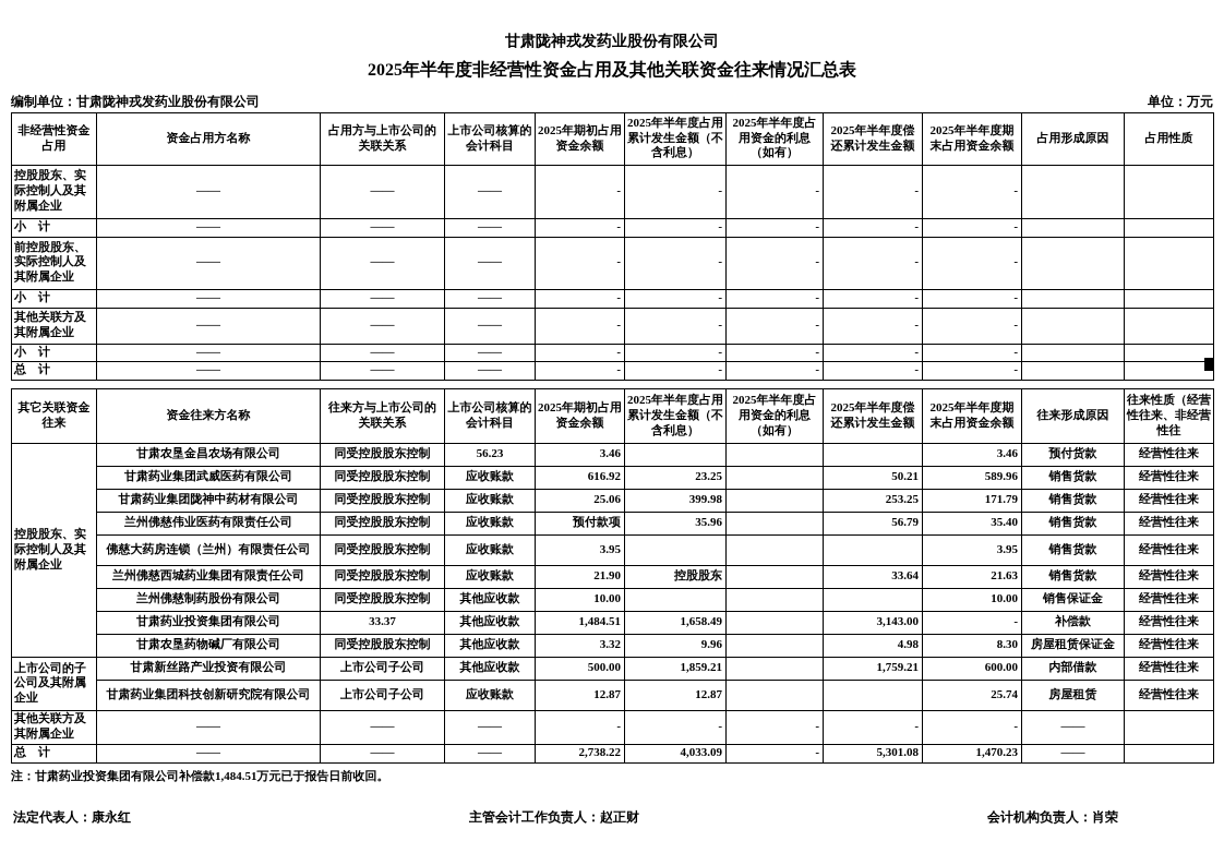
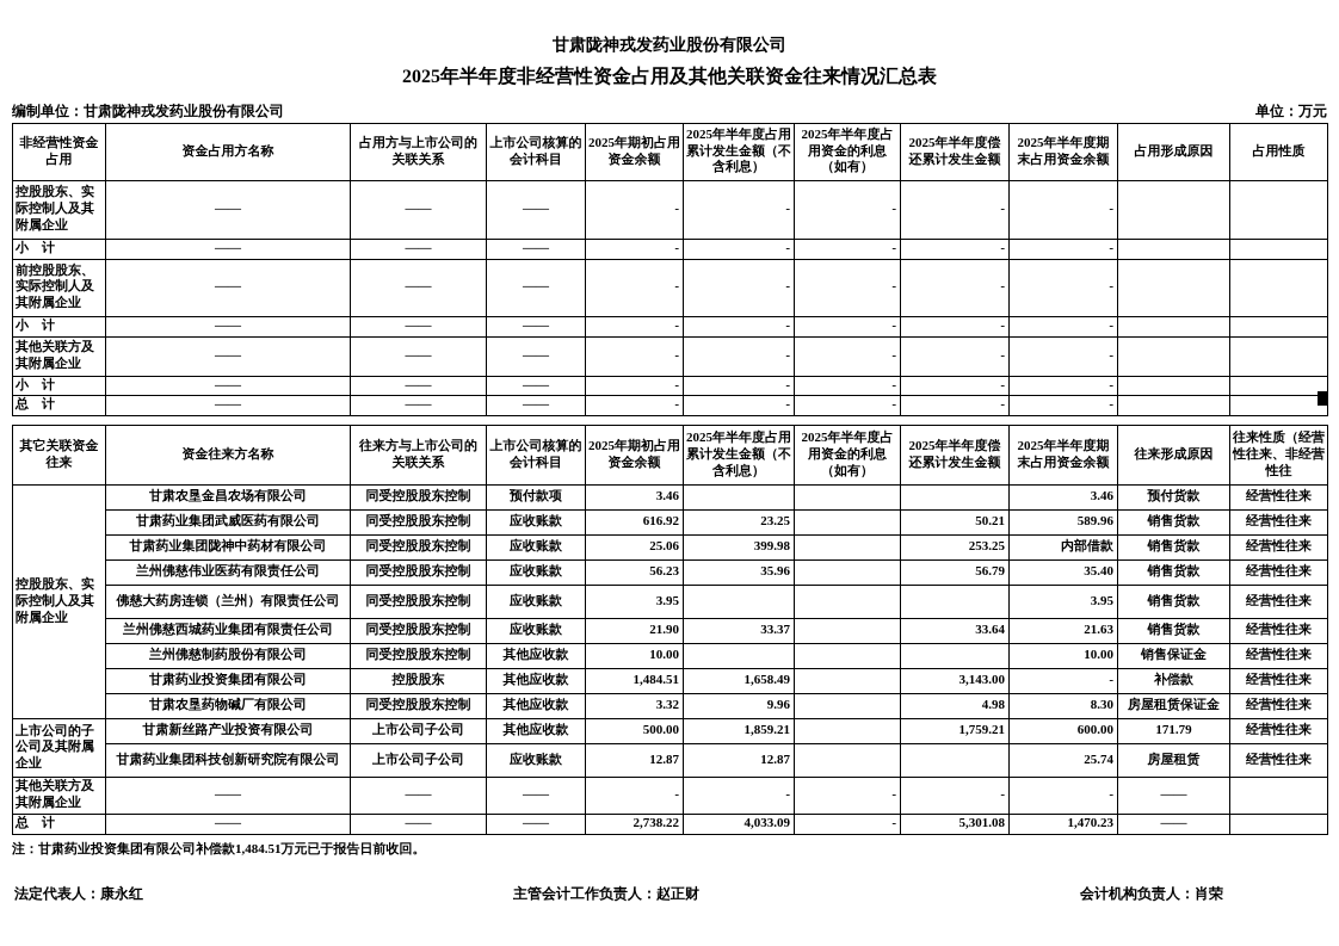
  甘肃陇神戎发药业股份有限公司
  2025年半年度非经营性资金占用及其他关联资金往来情况汇总表
  编制单位：甘肃陇神戎发药业股份有限公司
  单位：万元
  非经营性资金占用	资金占用方名称	占用方与上市公司的关联关系	上市公司核算的会计科目	2025年期初占用资金余额	2025年半年度占用累计发生金额（不含利息）	2025年半年度占用资金的利息（如有）	2025年半年度偿还累计发生金额	2025年半年度期末占用资金余额	占用形成原因	占用性质
  控股股东、实际控制人及其附属企业	——	——	——	-	-	-	-	-
  小 计	——	——	——	-	-	-	-	-
  前控股股东、实际控制人及其附属企业	——	——	——	-	-	-	-	-
  小 计	——	——	——	-	-	-	-	-
  其他关联方及其附属企业	——	——	——	-	-	-	-	-
  小 计	——	——	——	-	-	-	-	-
  总 计	——	——	——	-	-	-	-	-
  其它关联资金往来	资金往来方名称	往来方与上市公司的关联关系	上市公司核算的会计科目	2025年期初占用资金余额	2025年半年度占用累计发生金额（不含利息）	2025年半年度占用资金的利息（如有）	2025年半年度偿还累计发生金额	2025年半年度期末占用资金余额	往来形成原因	往来性质（经营性往来、非经营性往
- 控股股东、实际控制人及其附属企业	甘肃农垦金昌农场有限公司	同受控股股东控制	56.23	3.46				3.46	预付货款	经营性往来
+ 控股股东、实际控制人及其附属企业	甘肃农垦金昌农场有限公司	同受控股股东控制	预付款项	3.46				3.46	预付货款	经营性往来
  甘肃药业集团武威医药有限公司	同受控股股东控制	应收账款	616.92	23.25		50.21	589.96	销售货款	经营性往来
- 甘肃药业集团陇神中药材有限公司	同受控股股东控制	应收账款	25.06	399.98		253.25	171.79	销售货款	经营性往来
+ 甘肃药业集团陇神中药材有限公司	同受控股股东控制	应收账款	25.06	399.98		253.25	内部借款	销售货款	经营性往来
- 兰州佛慈伟业医药有限责任公司	同受控股股东控制	应收账款	预付款项	35.96		56.79	35.40	销售货款	经营性往来
+ 兰州佛慈伟业医药有限责任公司	同受控股股东控制	应收账款	56.23	35.96		56.79	35.40	销售货款	经营性往来
  佛慈大药房连锁（兰州）有限责任公司	同受控股股东控制	应收账款	3.95				3.95	销售货款	经营性往来
- 兰州佛慈西城药业集团有限责任公司	同受控股股东控制	应收账款	21.90	控股股东		33.64	21.63	销售货款	经营性往来
+ 兰州佛慈西城药业集团有限责任公司	同受控股股东控制	应收账款	21.90	33.37		33.64	21.63	销售货款	经营性往来
  兰州佛慈制药股份有限公司	同受控股股东控制	其他应收款	10.00				10.00	销售保证金	经营性往来
- 甘肃药业投资集团有限公司	33.37	其他应收款	1,484.51	1,658.49		3,143.00	-	补偿款	经营性往来
+ 甘肃药业投资集团有限公司	控股股东	其他应收款	1,484.51	1,658.49		3,143.00	-	补偿款	经营性往来
  甘肃农垦药物碱厂有限公司	同受控股股东控制	其他应收款	3.32	9.96		4.98	8.30	房屋租赁保证金	经营性往来
- 上市公司的子公司及其附属企业	甘肃新丝路产业投资有限公司	上市公司子公司	其他应收款	500.00	1,859.21		1,759.21	600.00	内部借款	经营性往来
+ 上市公司的子公司及其附属企业	甘肃新丝路产业投资有限公司	上市公司子公司	其他应收款	500.00	1,859.21		1,759.21	600.00	171.79	经营性往来
  甘肃药业集团科技创新研究院有限公司	上市公司子公司	应收账款	12.87	12.87			25.74	房屋租赁	经营性往来
  其他关联方及其附属企业	——	——	——	-	-	-	-	-	——
  总 计	——	——	——	2,738.22	4,033.09	-	5,301.08	1,470.23	——
  注：甘肃药业投资集团有限公司补偿款1,484.51万元已于报告日前收回。
  法定代表人：康永红
  主管会计工作负责人：赵正财
  会计机构负责人：肖荣
